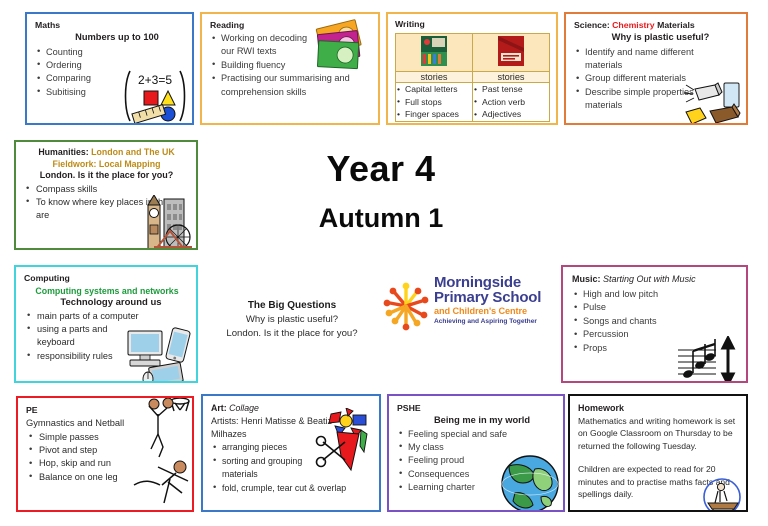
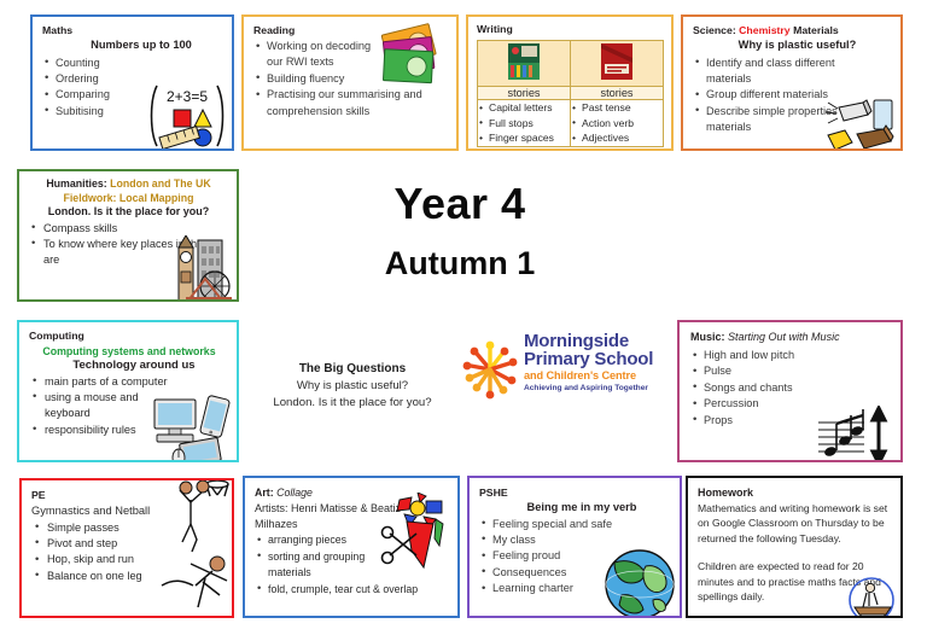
  Maths
  Numbers up to 100
  Counting
  Ordering
  Comparing
  Subitising
  2+3=5
  Reading
  Working on decoding our RWI texts
  Building fluency
  Practising our summarising and comprehension skills
  Writing
  stories	stories
  Capital letters Full stops Finger spaces	Past tense Action verb Adjectives
  Science: Chemistry Materials
  Why is plastic useful?
- Identify and name different materials
+ Identify and class different materials
  Group different materials
  Describe simple properties materials
  Humanities: London and The UK
  Fieldwork: Local Mapping
  London. Is it the place for you?
  Compass skills
  To know where key places ih are
  Year 4
  Autumn 1
  Computing
  Computing systems and networks
  Technology around us
  main parts of a computer
- using a parts and keyboard
+ using a mouse and keyboard
  responsibility rules
  The Big Questions
  Why is plastic useful?
  London. Is it the place for you?
  Morningside
  Primary School
  and Children's Centre
  Music: Starting Out with Music
  High and low pitch
  Pulse
  Songs and chants
  Percussion
  Props
  PE
  Gymnastics and Netball
  Simple passes
  Pivot and step
  Hop, skip and run
  Balance on one leg
  Art: Collage
  Artists: Henri Matisse & Beati Milhazes
  arranging pieces
  sorting and grouping materials
  fold, crumple, tear cut & overlap
  PSHE
- Being me in my world
+ Being me in my verb
  Feeling special and safe
  My class
  Feeling proud
  Consequences
  Learning charter
  Homework
  Mathematics and writing homework is set on Google Classroom on Thursday to be returned the following Tuesday.
  Children are expected to read for 20 minutes and to practise maths facts and spellings daily.
